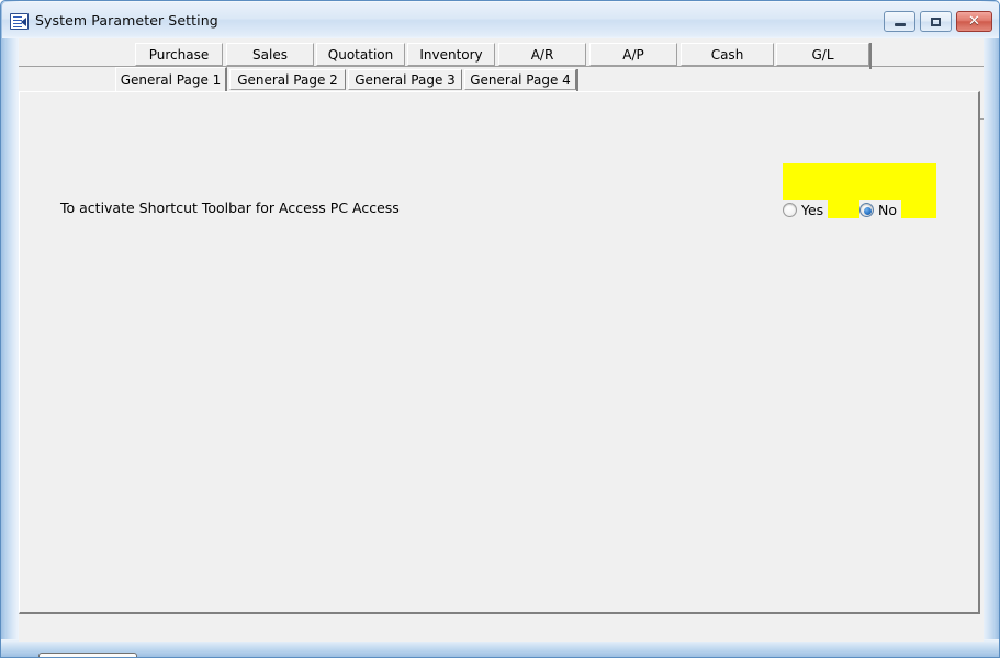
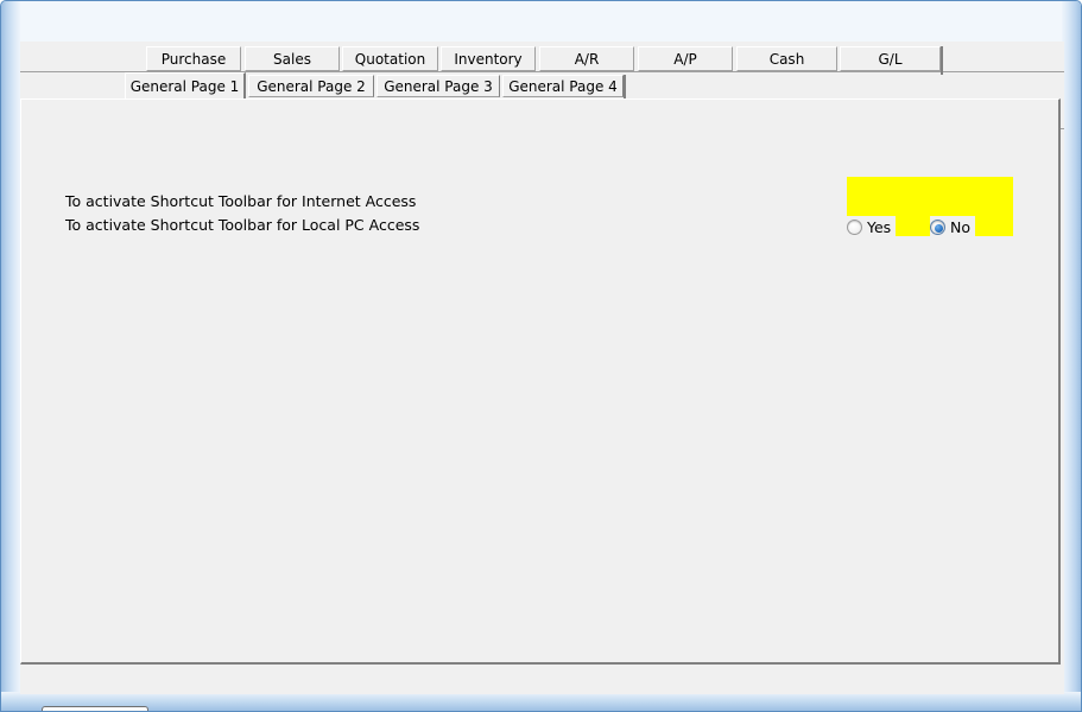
- System Parameter Setting
- ✕
  Purchase
  Sales
  Quotation
  Inventory
  A/R
  A/P
  Cash
  G/L
  General Page 1
  General Page 2
  General Page 3
  General Page 4
+ To activate Shortcut Toolbar for Internet Access
- To activate Shortcut Toolbar for Access PC Access
+ To activate Shortcut Toolbar for Local PC Access
  Yes
  No
